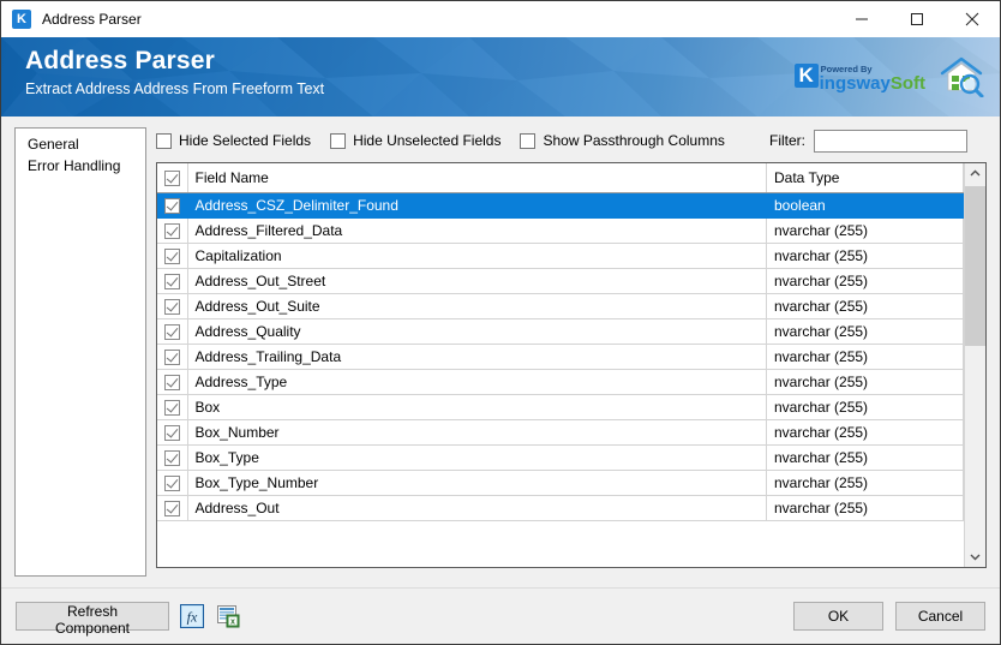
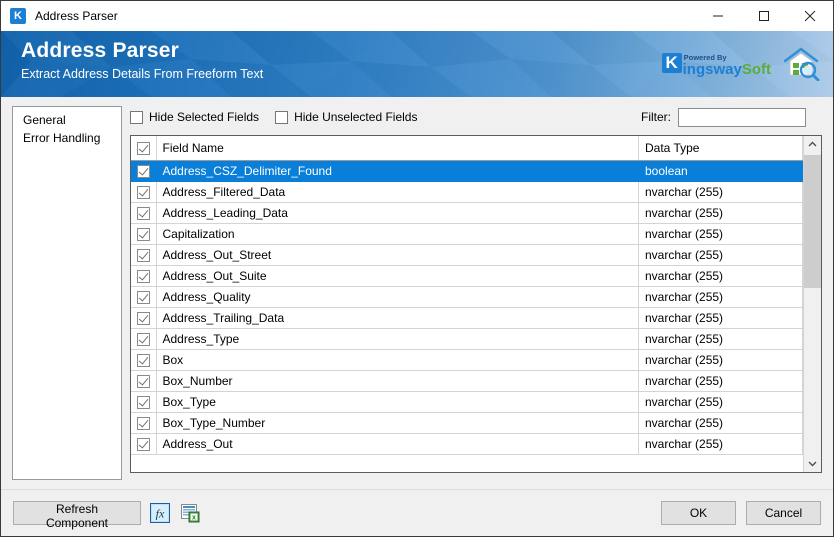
  K
  Address Parser
  Address Parser
- Extract Address Address From Freeform Text
+ Extract Address Details From Freeform Text
  K
  Powered By
  ingswaySoft
  General
  Error Handling
  Hide Selected Fields
  Hide Unselected Fields
- Show Passthrough Columns
  Filter:
  	Field Name	Data Type
  	Address_CSZ_Delimiter_Found	boolean
  	Address_Filtered_Data	nvarchar (255)
+ 	Address_Leading_Data	nvarchar (255)
  	Capitalization	nvarchar (255)
  	Address_Out_Street	nvarchar (255)
  	Address_Out_Suite	nvarchar (255)
  	Address_Quality	nvarchar (255)
  	Address_Trailing_Data	nvarchar (255)
  	Address_Type	nvarchar (255)
  	Box	nvarchar (255)
  	Box_Number	nvarchar (255)
  	Box_Type	nvarchar (255)
  	Box_Type_Number	nvarchar (255)
  	Address_Out	nvarchar (255)
  Refresh Component
  fx
  OK
  Cancel
